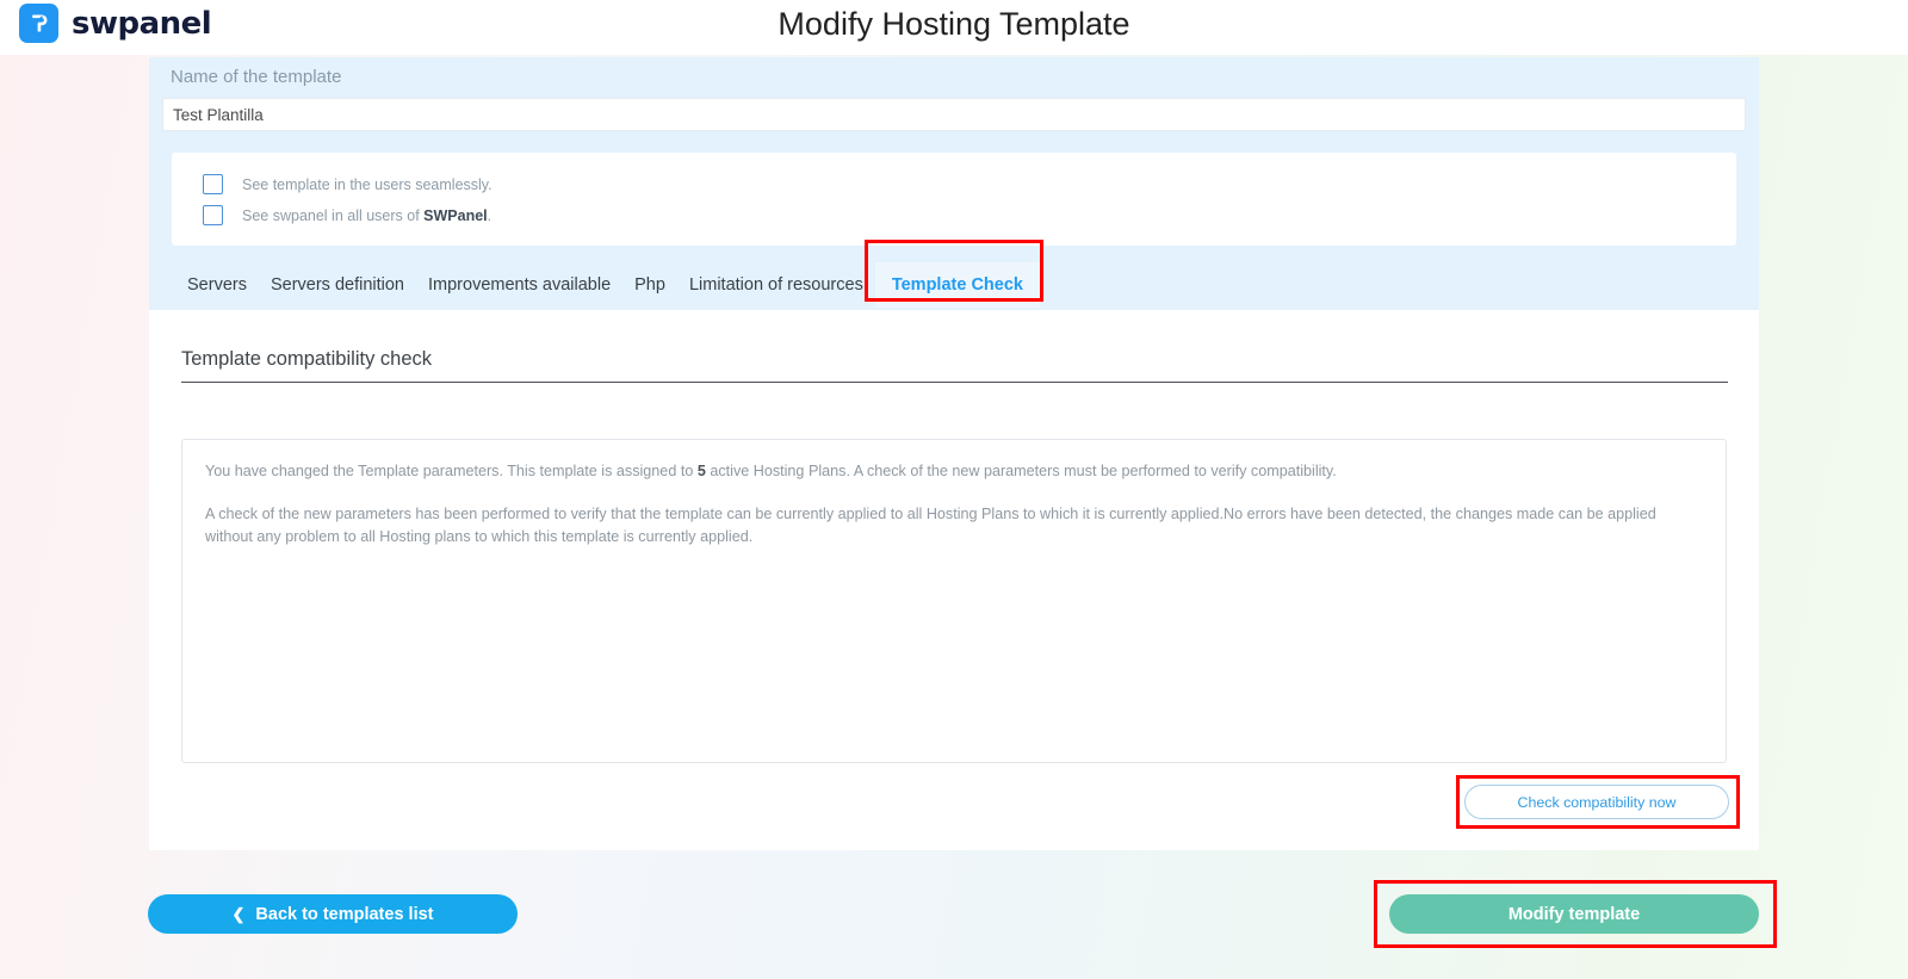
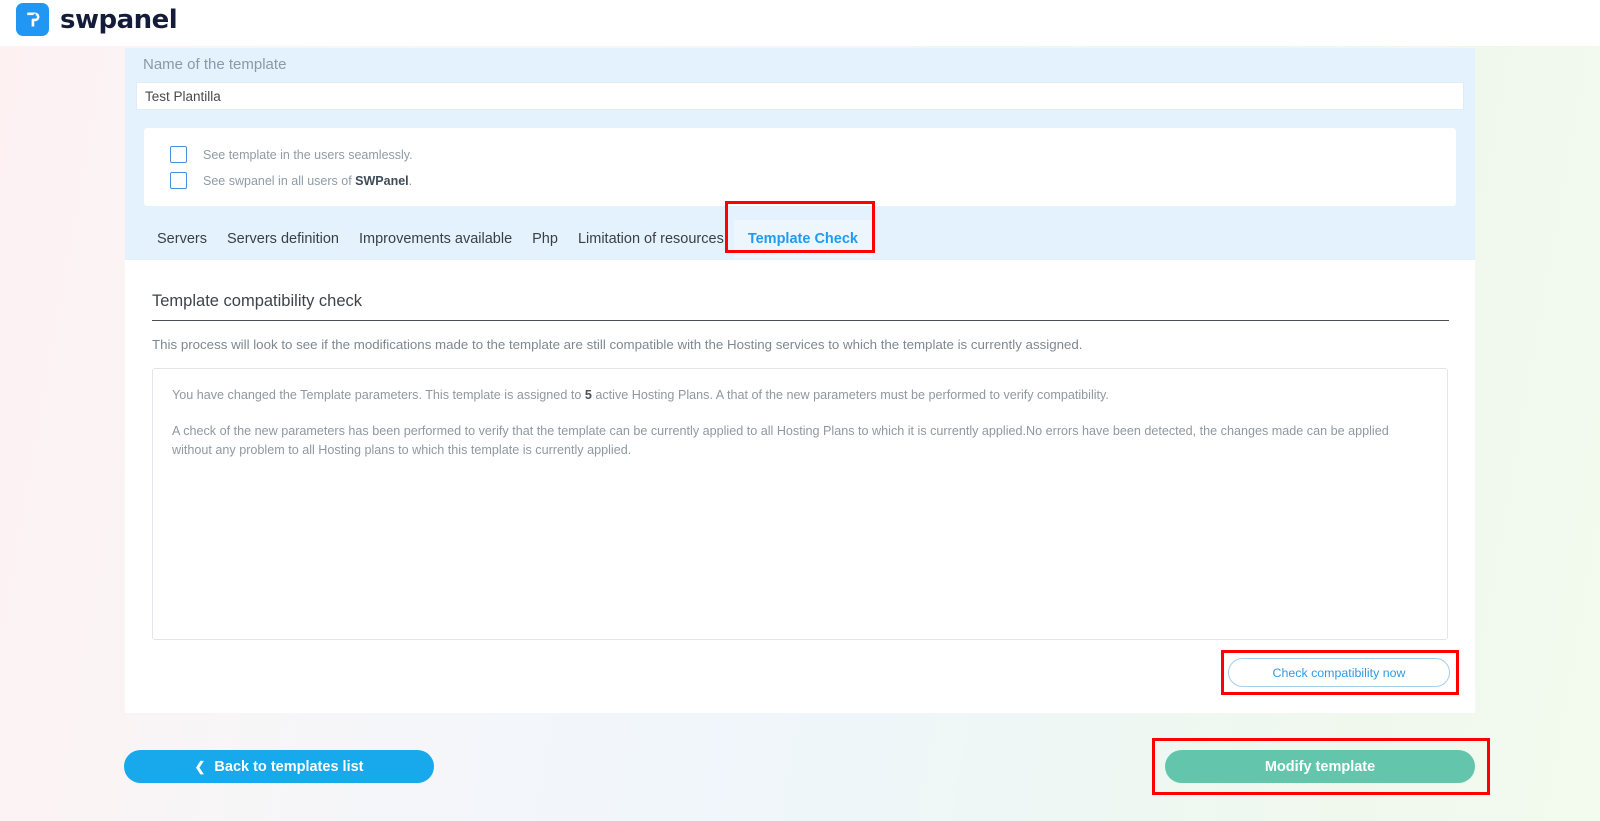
  swpanel
- Modify Hosting Template
  Name of the template
  Test Plantilla
  See template in the users seamlessly.
  See swpanel in all users of SWPanel.
  Servers
  Servers definition
  Improvements available
  Php
  Limitation of resources
  Template Check
  Template compatibility check
+ This process will look to see if the modifications made to the template are still compatible with the Hosting services to which the template is currently assigned.
- You have changed the Template parameters. This template is assigned to 5 active Hosting Plans. A check of the new parameters must be performed to verify compatibility.
+ You have changed the Template parameters. This template is assigned to 5 active Hosting Plans. A that of the new parameters must be performed to verify compatibility.
  A check of the new parameters has been performed to verify that the template can be currently applied to all Hosting Plans to which it is currently applied.No errors have been detected, the changes made can be applied without any problem to all Hosting plans to which this template is currently applied.
  Check compatibility now
  ❮
  Back to templates list
  Modify template
